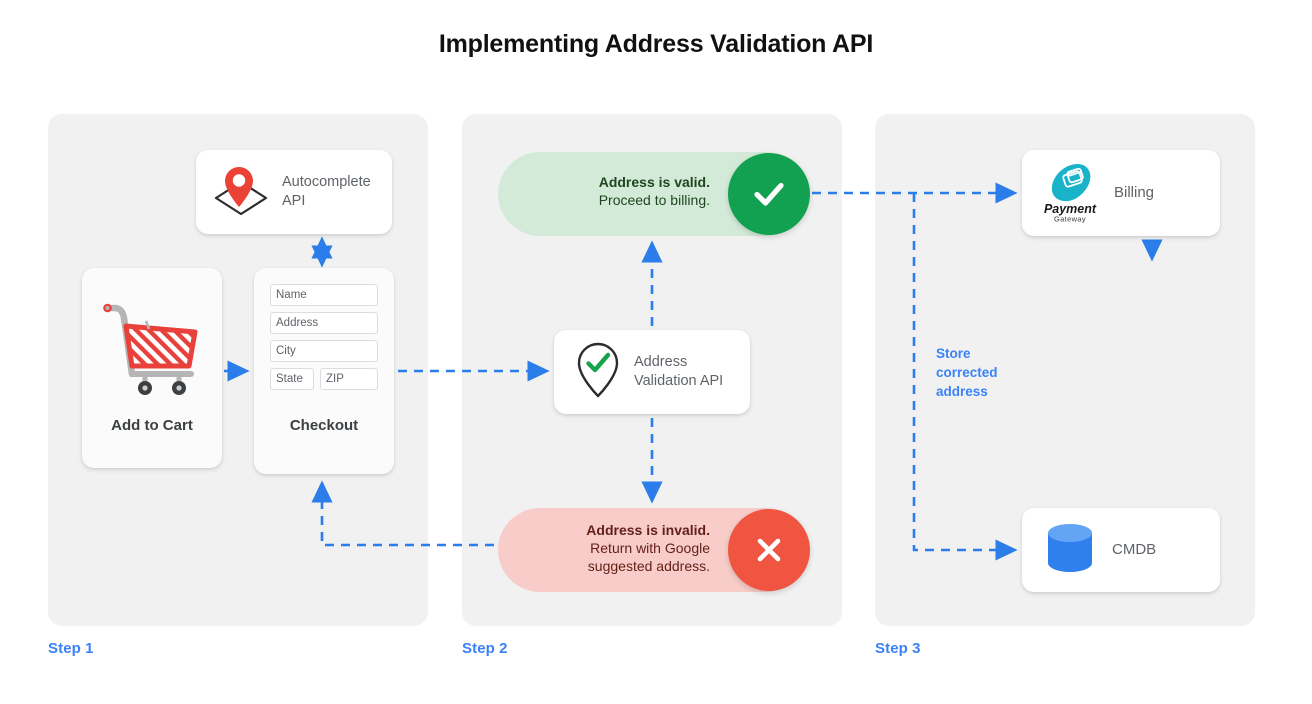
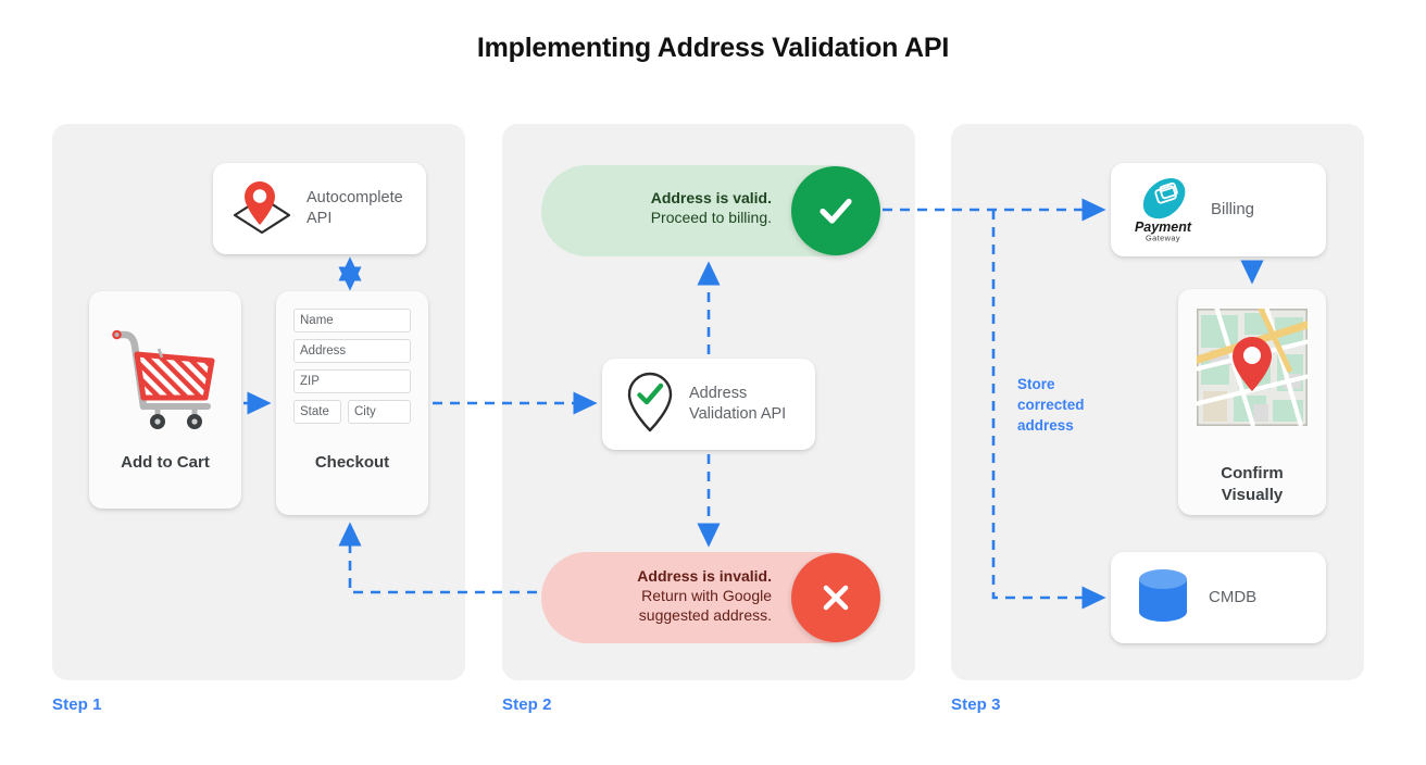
  Implementing Address Validation API
  Autocomplete API
  Add to Cart
  Name
  Address
- City
+ ZIP
  State
- ZIP
+ City
  Checkout
  Address is valid.
  Proceed to billing.
  Address
  Validation API
  Address is invalid.
  Return with Google
  suggested address.
  Payment
  Gateway
  Billing
+ Confirm
+ Visually
  CMDB
  Store corrected address
  Step 1
  Step 2
  Step 3
